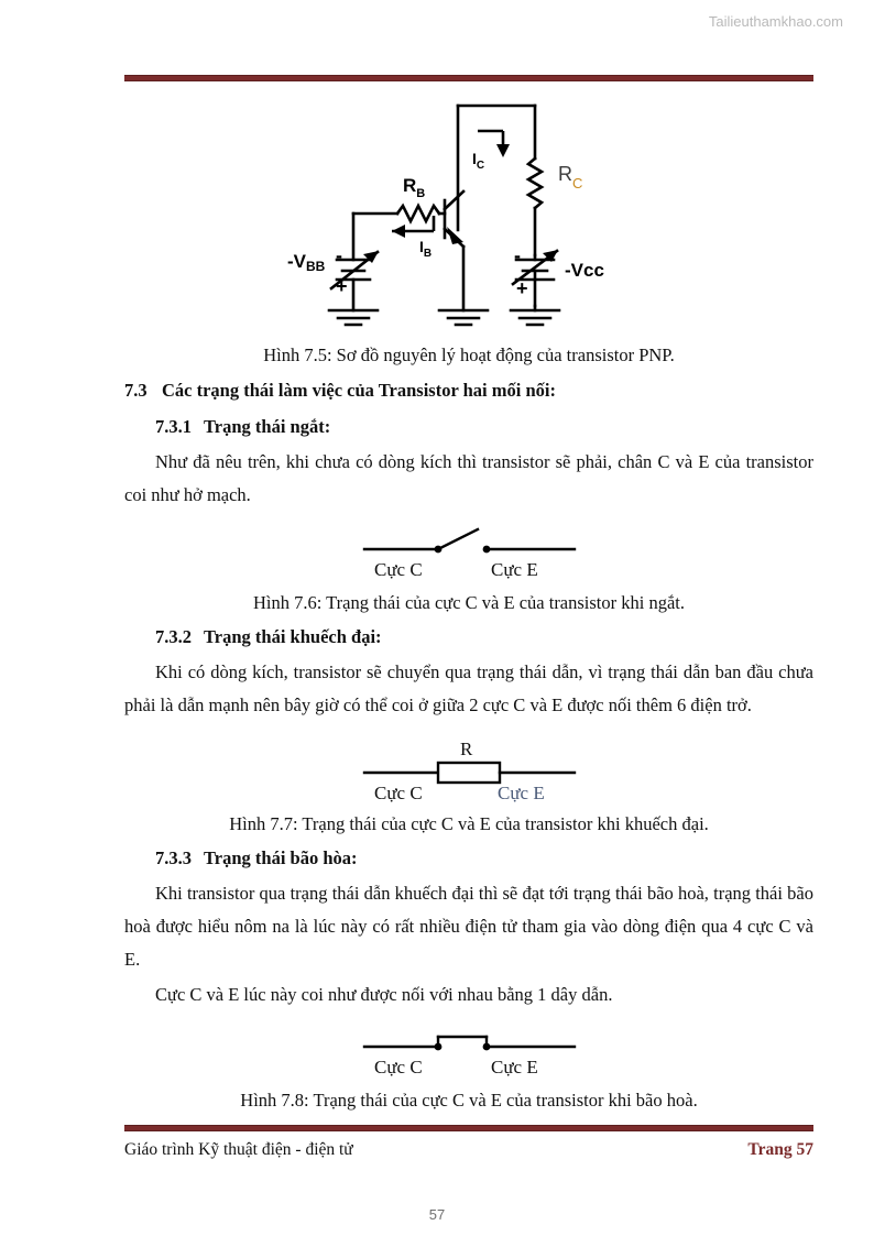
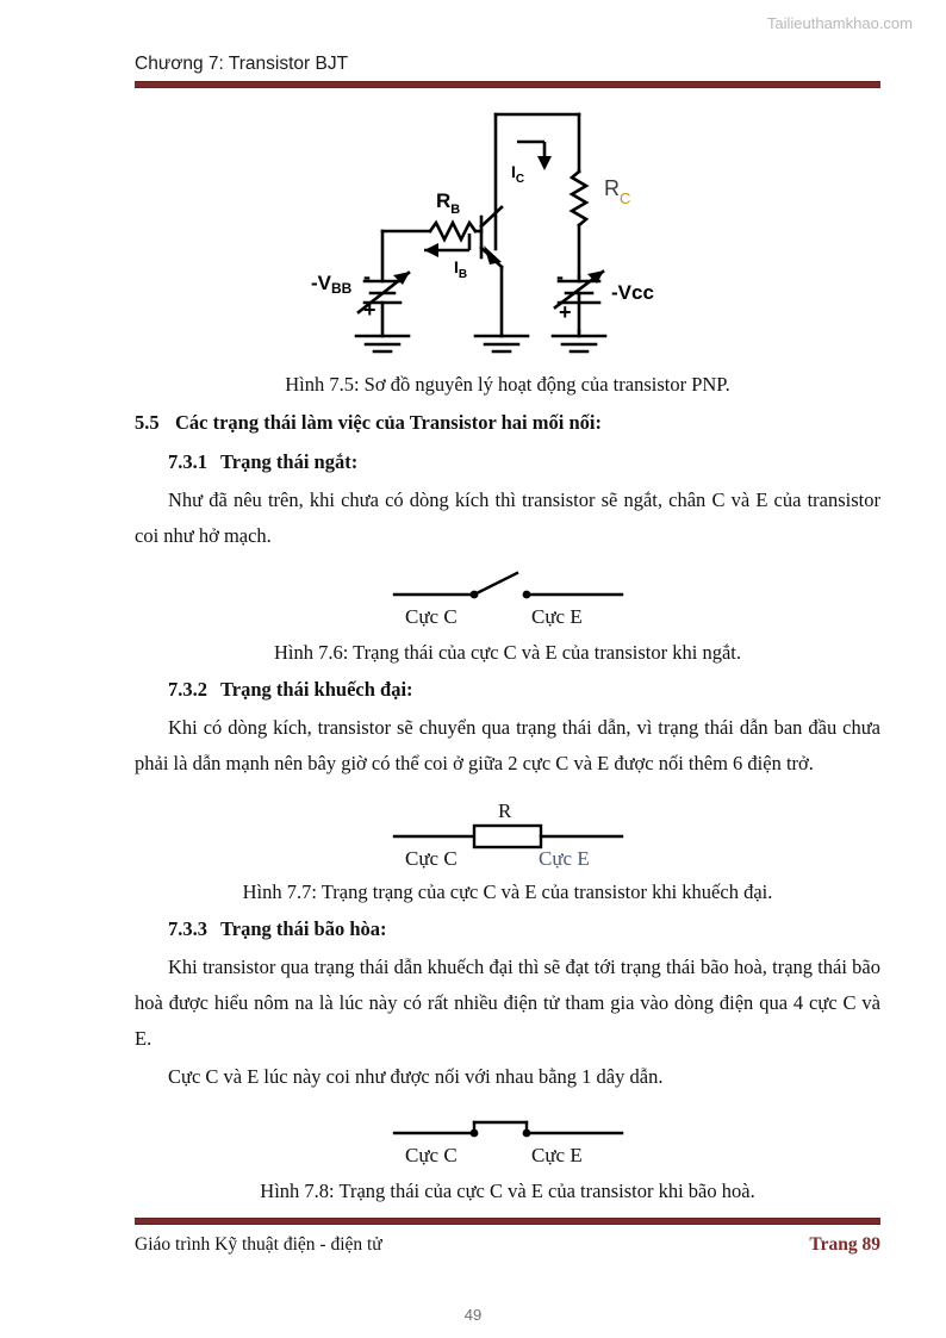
  Tailieuthamkhao.com
+ Chương 7: Transistor BJT
  RB
  IB
  IC
  RC
  -VBB
  -Vcc
  -
  +
  -
  +
  Hình 7.5: Sơ đồ nguyên lý hoạt động của transistor PNP.
- 7.3 Các trạng thái làm việc của Transistor hai mối nối:
+ 5.5 Các trạng thái làm việc của Transistor hai mối nối:
  7.3.1 Trạng thái ngắt:
- Như đã nêu trên, khi chưa có dòng kích thì transistor sẽ phải, chân C và E của transistor coi như hở mạch.
+ Như đã nêu trên, khi chưa có dòng kích thì transistor sẽ ngắt, chân C và E của transistor coi như hở mạch.
  Cực C
  Cực E
  Hình 7.6: Trạng thái của cực C và E của transistor khi ngắt.
  7.3.2 Trạng thái khuếch đại:
  Khi có dòng kích, transistor sẽ chuyển qua trạng thái dẫn, vì trạng thái dẫn ban đầu chưa phải là dẫn mạnh nên bây giờ có thể coi ở giữa 2 cực C và E được nối thêm 6 điện trở.
  R
  Cực C
  Cực E
- Hình 7.7: Trạng thái của cực C và E của transistor khi khuếch đại.
+ Hình 7.7: Trạng trạng của cực C và E của transistor khi khuếch đại.
  7.3.3 Trạng thái bão hòa:
  Khi transistor qua trạng thái dẫn khuếch đại thì sẽ đạt tới trạng thái bão hoà, trạng thái bão hoà được hiểu nôm na là lúc này có rất nhiều điện tử tham gia vào dòng điện qua 4 cực C và E.
  Cực C và E lúc này coi như được nối với nhau bằng 1 dây dẫn.
  Cực C
  Cực E
  Hình 7.8: Trạng thái của cực C và E của transistor khi bão hoà.
  Giáo trình Kỹ thuật điện - điện tử
- Trang 57
+ Trang 89
- 57
+ 49
